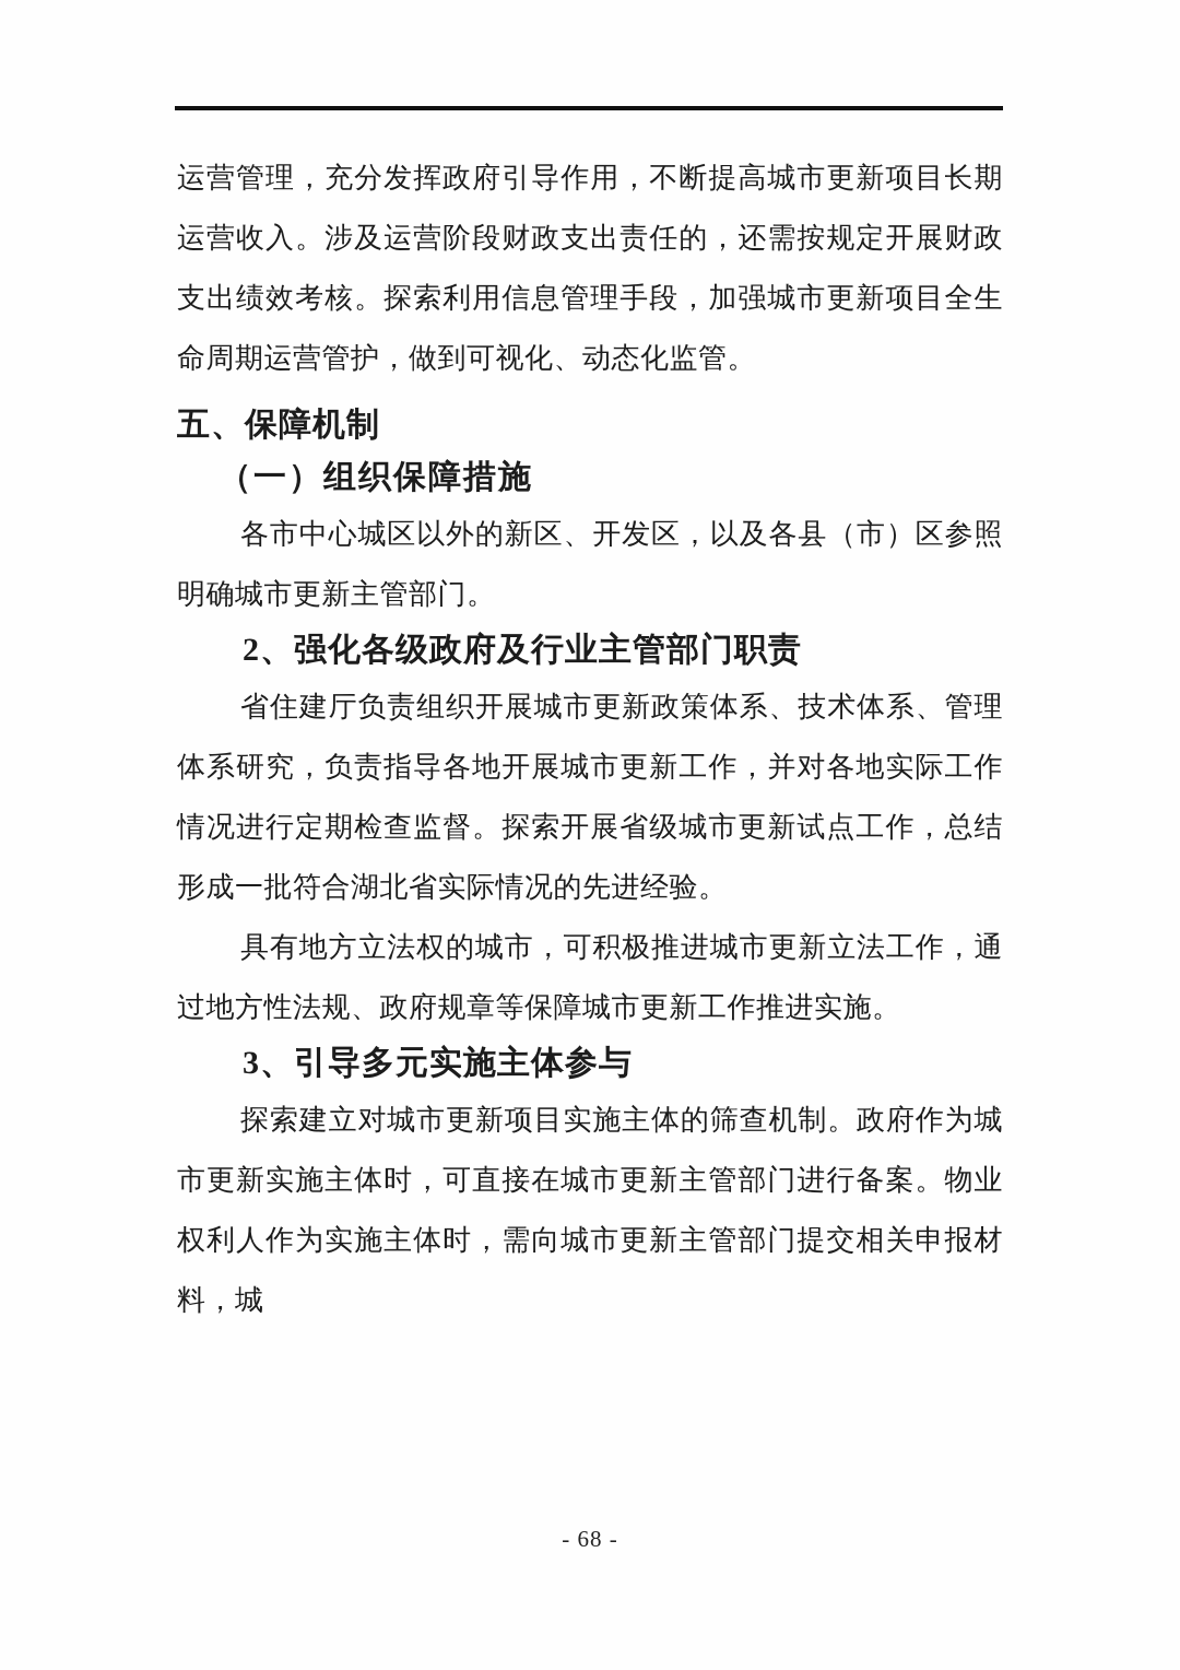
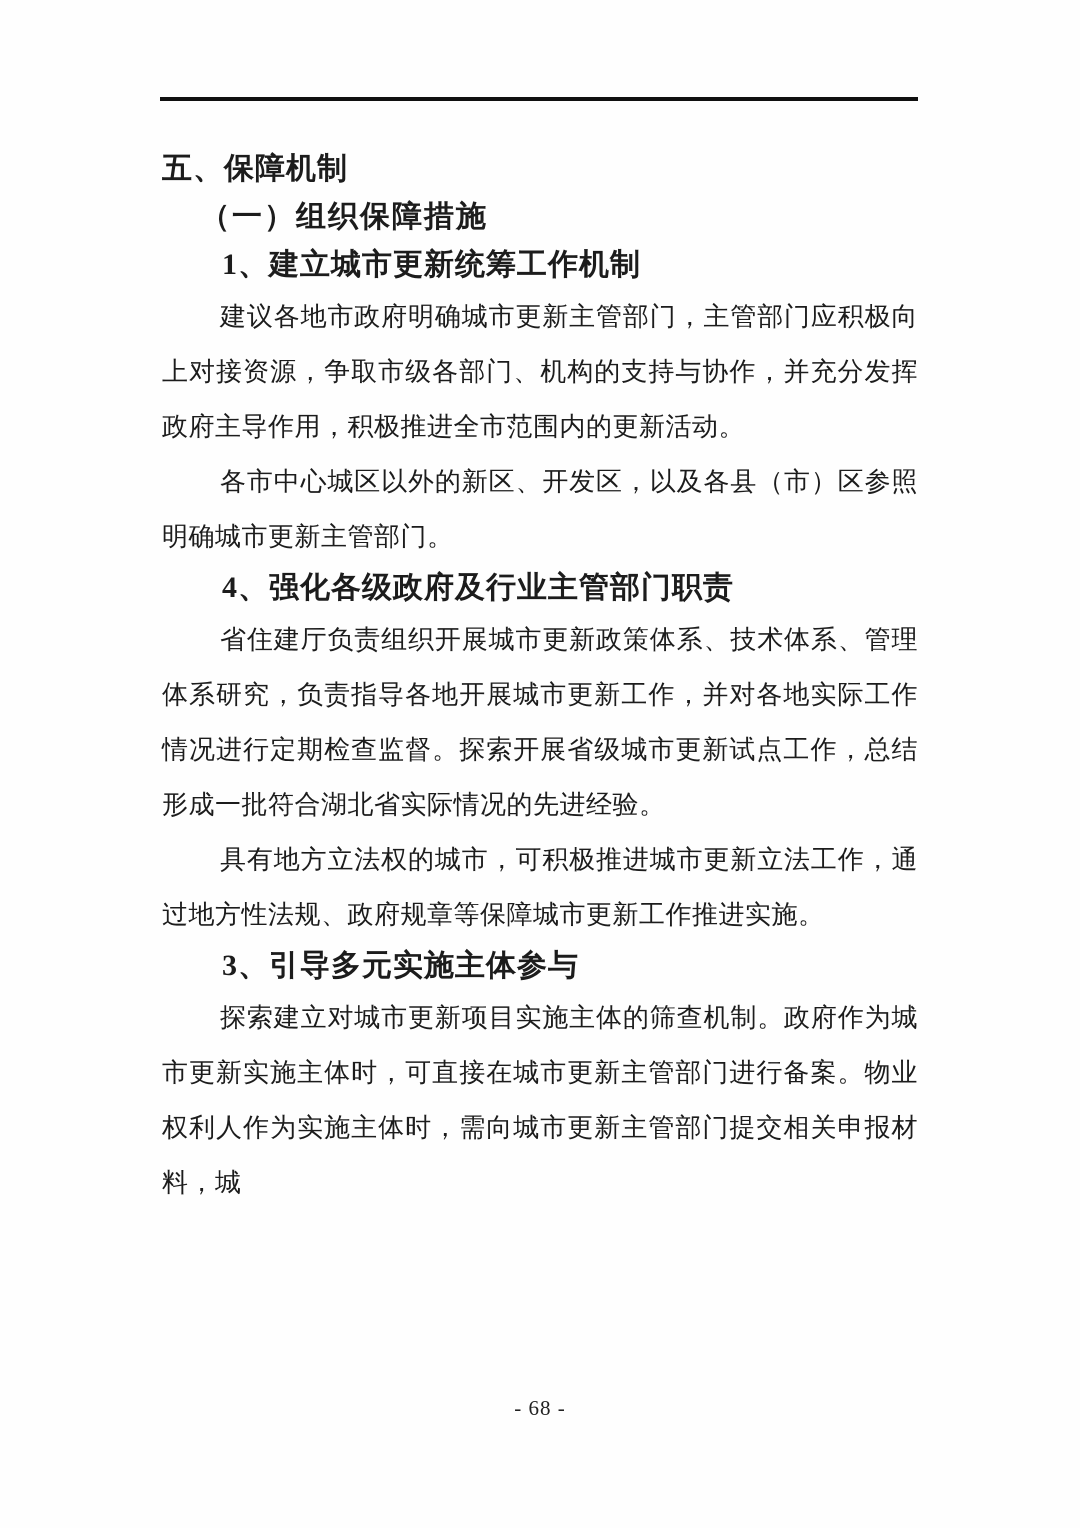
- 运营管理，充分发挥政府引导作用，不断提高城市更新项目长期运营收入。涉及运营阶段财政支出责任的，还需按规定开展财政支出绩效考核。探索利用信息管理手段，加强城市更新项目全生命周期运营管护，做到可视化、动态化监管。
  五、保障机制
  （一）组织保障措施
+ 1、建立城市更新统筹工作机制
+ 建议各地市政府明确城市更新主管部门，主管部门应积极向上对接资源，争取市级各部门、机构的支持与协作，并充分发挥政府主导作用，积极推进全市范围内的更新活动。
  各市中心城区以外的新区、开发区，以及各县（市）区参照明确城市更新主管部门。
- 2、强化各级政府及行业主管部门职责
+ 4、强化各级政府及行业主管部门职责
  省住建厅负责组织开展城市更新政策体系、技术体系、管理体系研究，负责指导各地开展城市更新工作，并对各地实际工作情况进行定期检查监督。探索开展省级城市更新试点工作，总结形成一批符合湖北省实际情况的先进经验。
  具有地方立法权的城市，可积极推进城市更新立法工作，通过地方性法规、政府规章等保障城市更新工作推进实施。
  3、引导多元实施主体参与
  探索建立对城市更新项目实施主体的筛查机制。政府作为城市更新实施主体时，可直接在城市更新主管部门进行备案。物业权利人作为实施主体时，需向城市更新主管部门提交相关申报材料，城
  - 68 -
